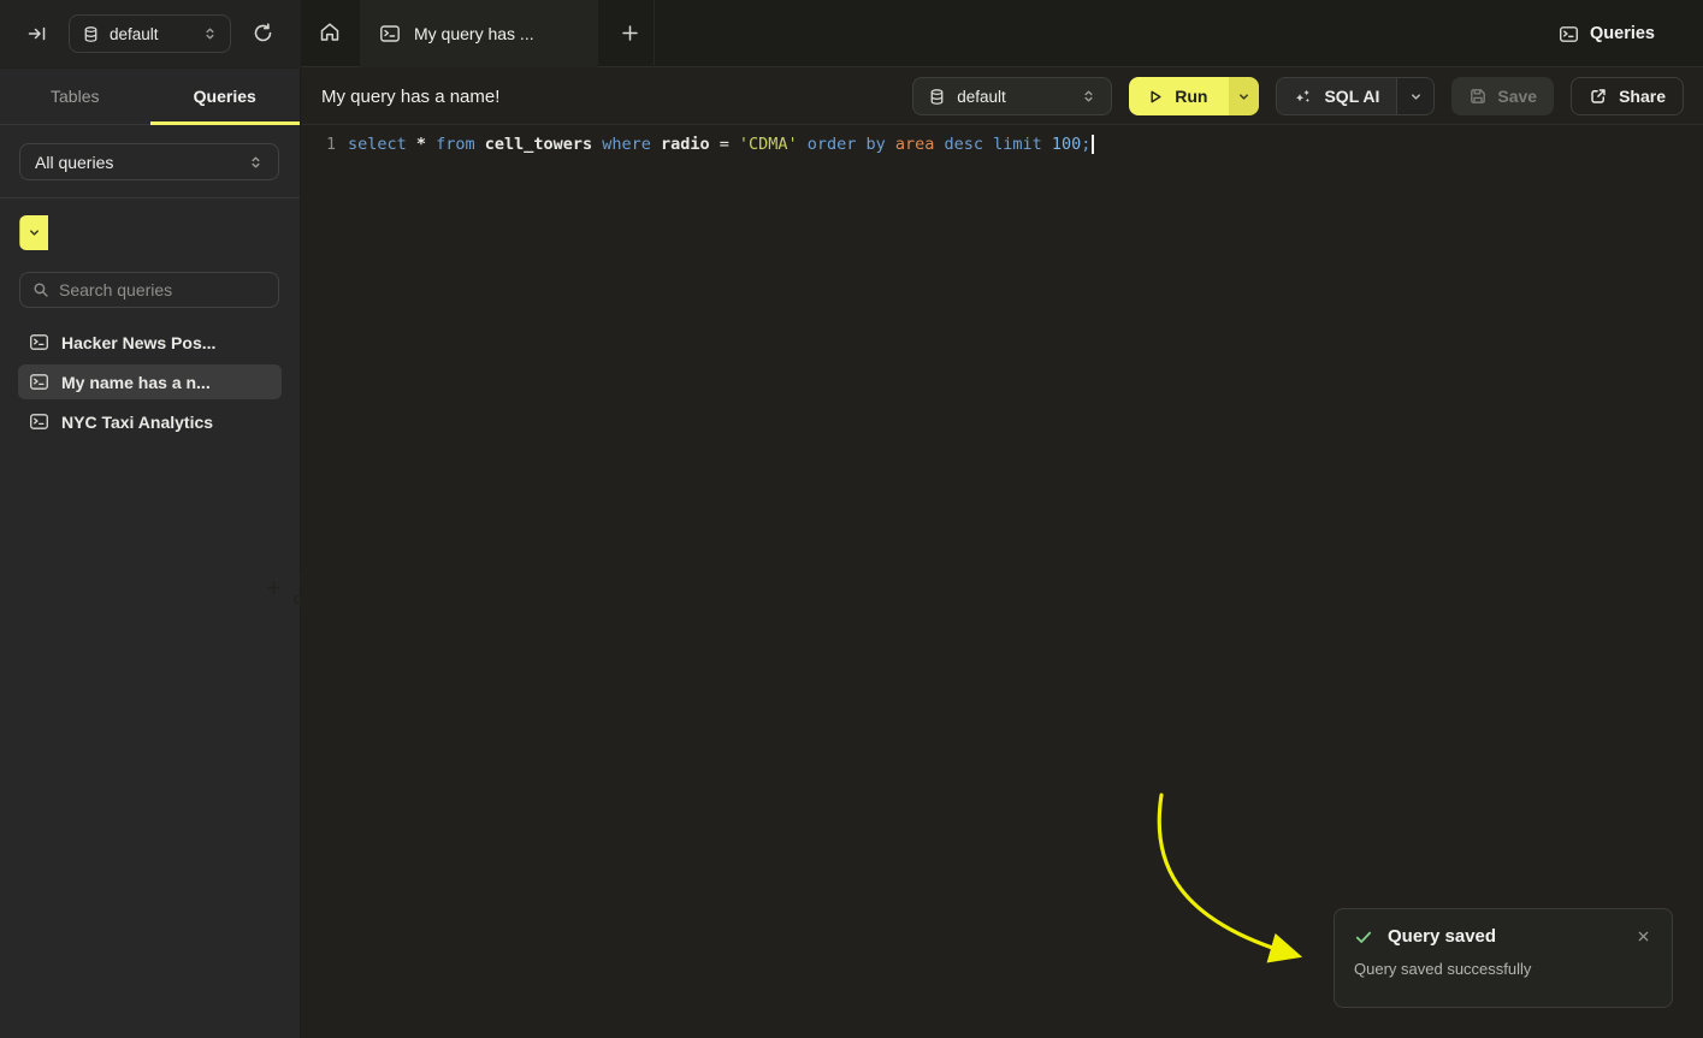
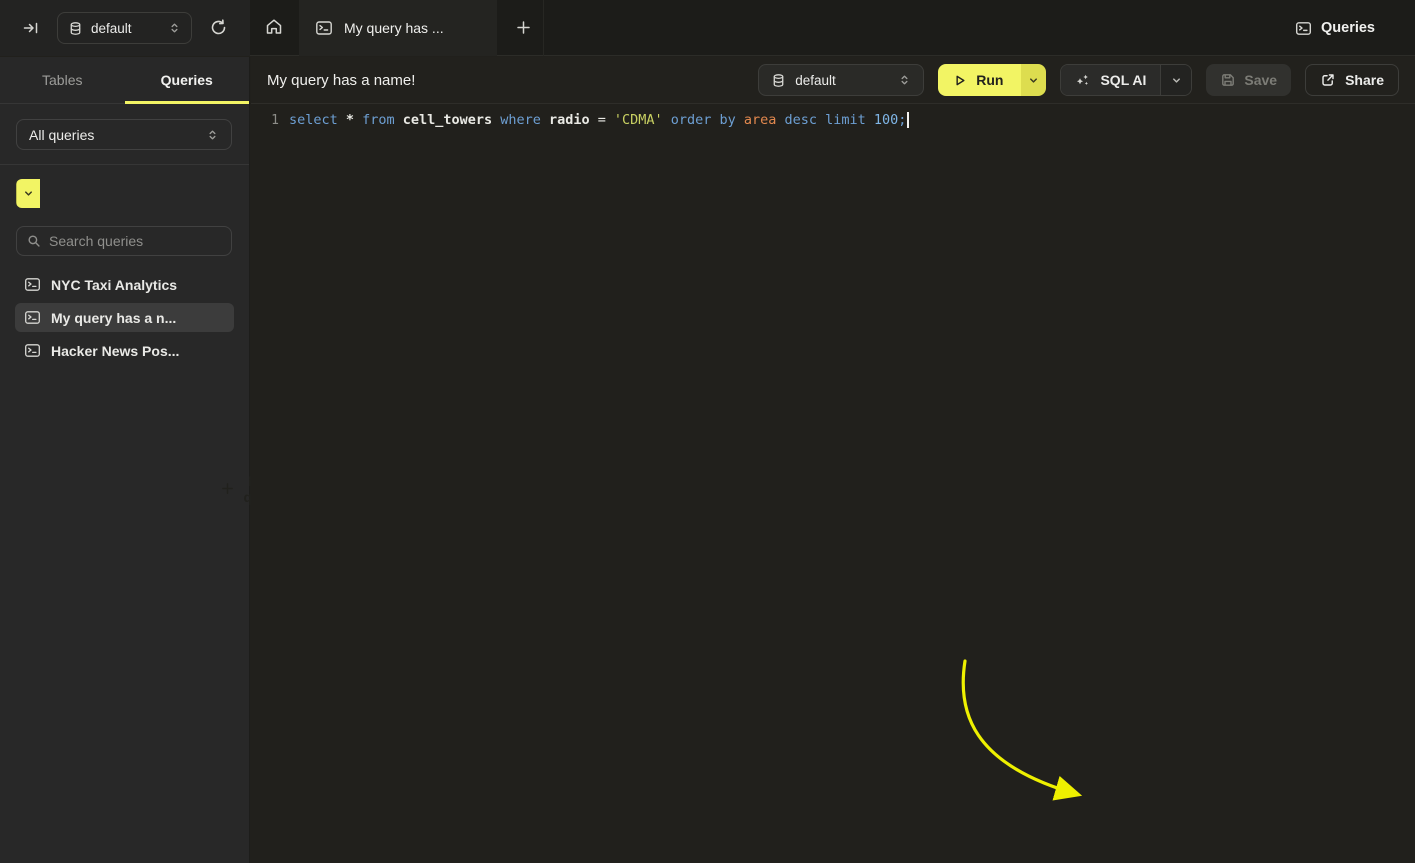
  default
  My query has ...
  Queries
  Tables
  Queries
  All queries
  Search queries
- Hacker News Pos...
+ NYC Taxi Analytics
- My name has a n...
+ My query has a n...
- NYC Taxi Analytics
+ Hacker News Pos...
  My query has a name!
  default
  Run
  SQL AI
  Save
  Share
  1
  select * from cell_towers where radio = 'CDMA' order by area desc limit 100;
- Query saved
- Query saved successfully
